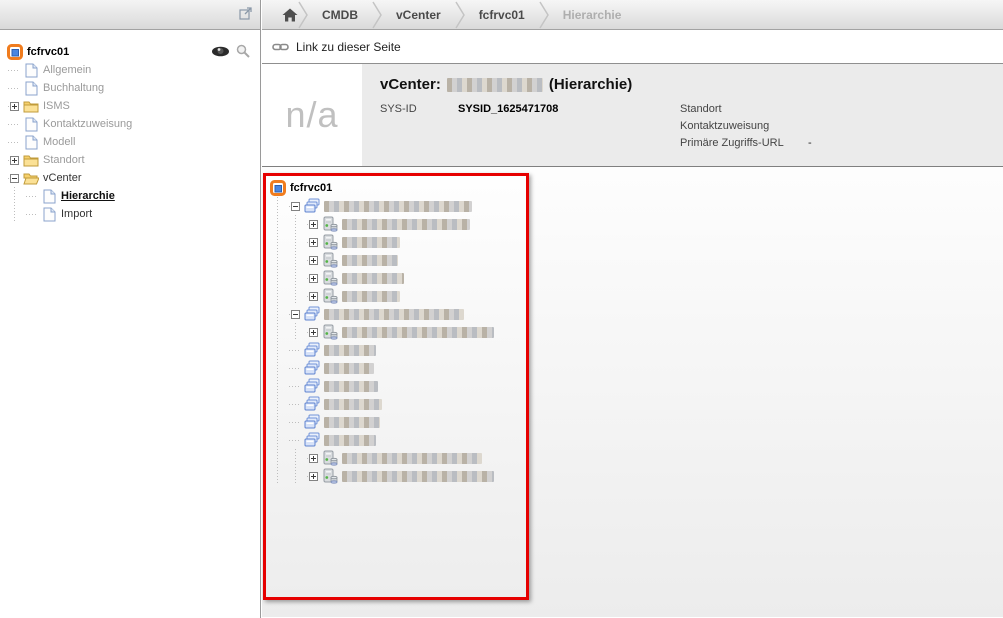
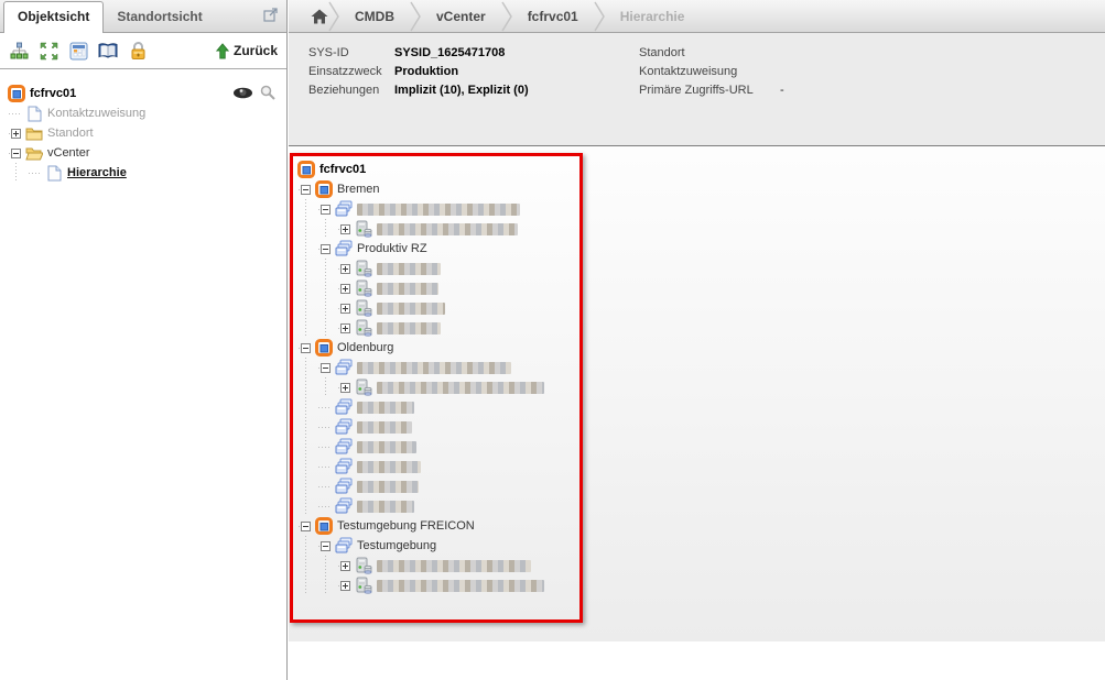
+ Objektsicht
+ Standortsicht
+ Zurück
  fcfrvc01
- Allgemein
- Buchhaltung
- ISMS
  Kontaktzuweisung
- Modell
  Standort
  vCenter
  Hierarchie
- Import
  CMDB
  vCenter
  fcfrvc01
  Hierarchie
- Link zu dieser Seite
- n/a
- vCenter:
- (Hierarchie)
  SYS-ID
  SYSID_1625471708
+ Einsatzzweck
+ Produktion
+ Beziehungen
+ Implizit (10), Explizit (0)
  Standort
  Kontaktzuweisung
  Primäre Zugriffs-URL
  -
  fcfrvc01
+ Bremen
+ Produktiv RZ
+ Oldenburg
+ Testumgebung FREICON
+ Testumgebung
